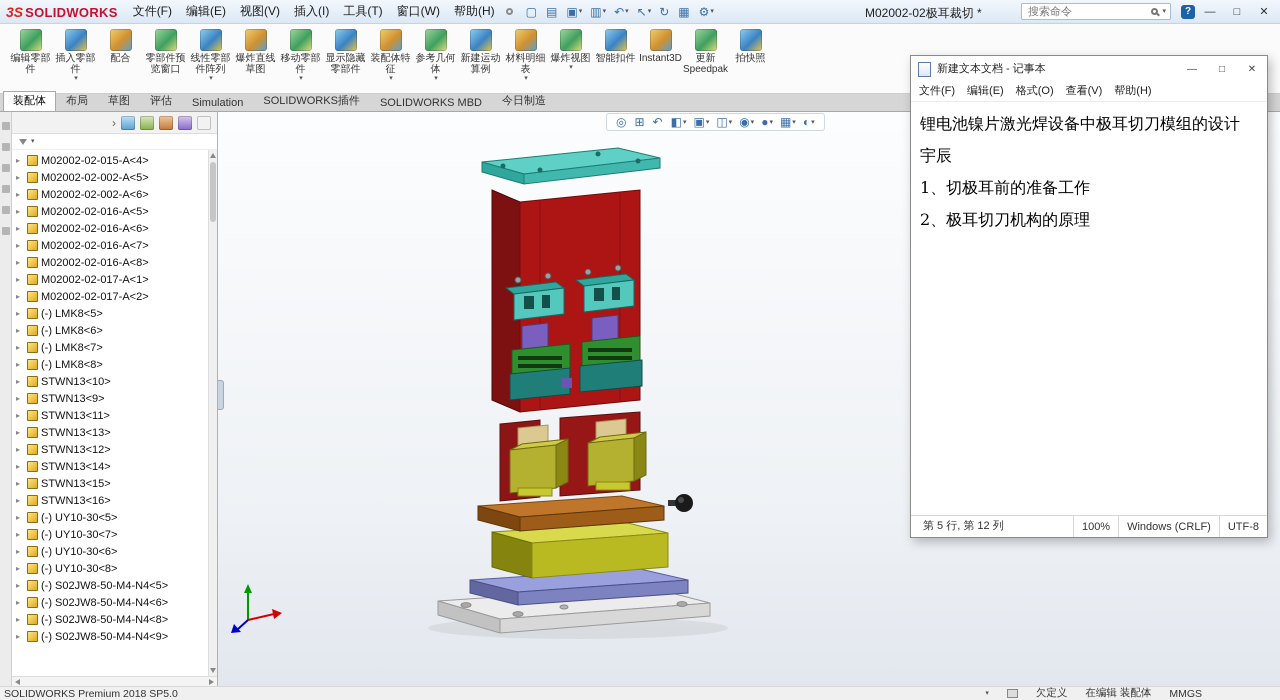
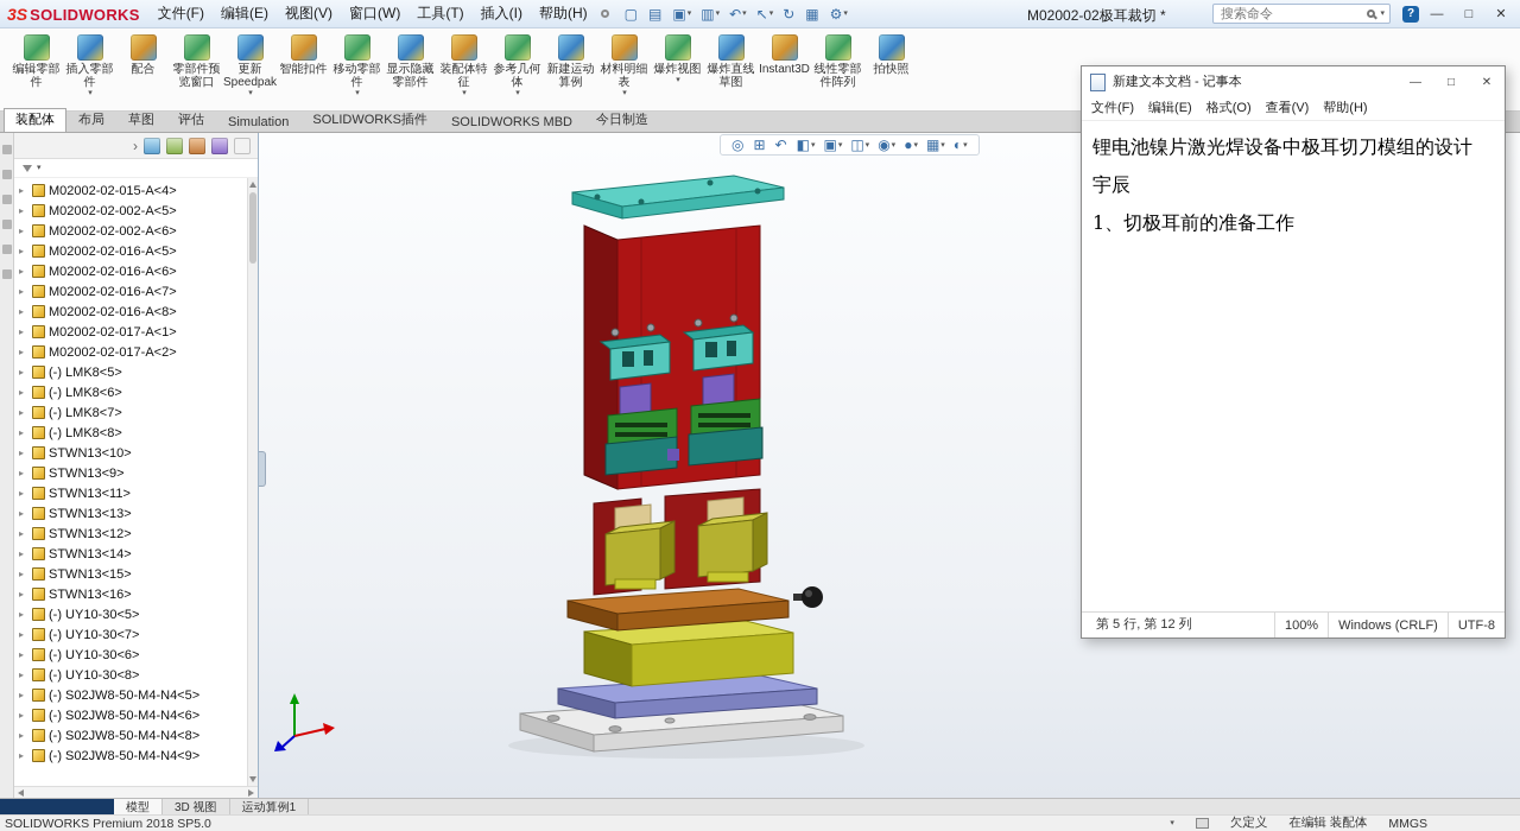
  3S
  SOLIDWORKS
  文件(F)
  编辑(E)
  视图(V)
- 插入(I)
+ 窗口(W)
  工具(T)
- 窗口(W)
+ 插入(I)
  帮助(H)
  ▢
  ▤
  ▣
  ▥
  ↶
  ↖
  ↻
  ▦
  ⚙
  M02002-02极耳裁切 *
  搜索命令
  ?
  —
  □
  ✕
  编辑零部件
  插入零部件
  配合
  零部件预览窗口
- 线性零部件阵列
+ 更新Speedpak
- 爆炸直线草图
+ 智能扣件
  移动零部件
  显示隐藏零部件
  装配体特征
  参考几何体
  新建运动算例
  材料明细表
  爆炸视图
- 智能扣件
+ 爆炸直线草图
  Instant3D
- 更新Speedpak
+ 线性零部件阵列
  拍快照
  装配体
  布局
  草图
  评估
  Simulation
  SOLIDWORKS插件
  SOLIDWORKS MBD
  今日制造
  ›
  ▸
  M02002-02-015-A<4>
  ▸
  M02002-02-002-A<5>
  ▸
  M02002-02-002-A<6>
  ▸
  M02002-02-016-A<5>
  ▸
  M02002-02-016-A<6>
  ▸
  M02002-02-016-A<7>
  ▸
  M02002-02-016-A<8>
  ▸
  M02002-02-017-A<1>
  ▸
  M02002-02-017-A<2>
  ▸
  (-) LMK8<5>
  ▸
  (-) LMK8<6>
  ▸
  (-) LMK8<7>
  ▸
  (-) LMK8<8>
  ▸
  STWN13<10>
  ▸
  STWN13<9>
  ▸
  STWN13<11>
  ▸
  STWN13<13>
  ▸
  STWN13<12>
  ▸
  STWN13<14>
  ▸
  STWN13<15>
  ▸
  STWN13<16>
  ▸
  (-) UY10-30<5>
  ▸
  (-) UY10-30<7>
  ▸
  (-) UY10-30<6>
  ▸
  (-) UY10-30<8>
  ▸
  (-) S02JW8-50-M4-N4<5>
  ▸
  (-) S02JW8-50-M4-N4<6>
  ▸
  (-) S02JW8-50-M4-N4<8>
  ▸
  (-) S02JW8-50-M4-N4<9>
  ◎
  ⊞
  ↶
  ◧
  ▣
  ◫
  ◉
  ●
  ▦
  ◐
  新建文本文档 - 记事本
  —
  □
  ✕
  文件(F)
  编辑(E)
  格式(O)
  查看(V)
  帮助(H)
  锂电池镍片激光焊设备中极耳切刀模组的设计
  宇辰
  1、切极耳前的准备工作
- 2、极耳切刀机构的原理
  第 5 行, 第 12 列
  100%
  Windows (CRLF)
  UTF-8
+ 模型
+ 3D 视图
+ 运动算例1
  SOLIDWORKS Premium 2018 SP5.0
  欠定义
  在编辑 装配体
  MMGS
